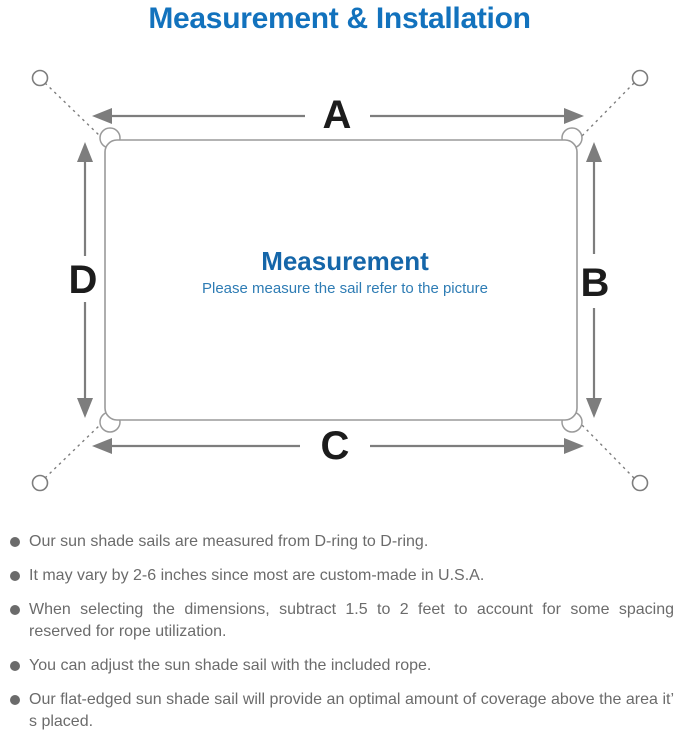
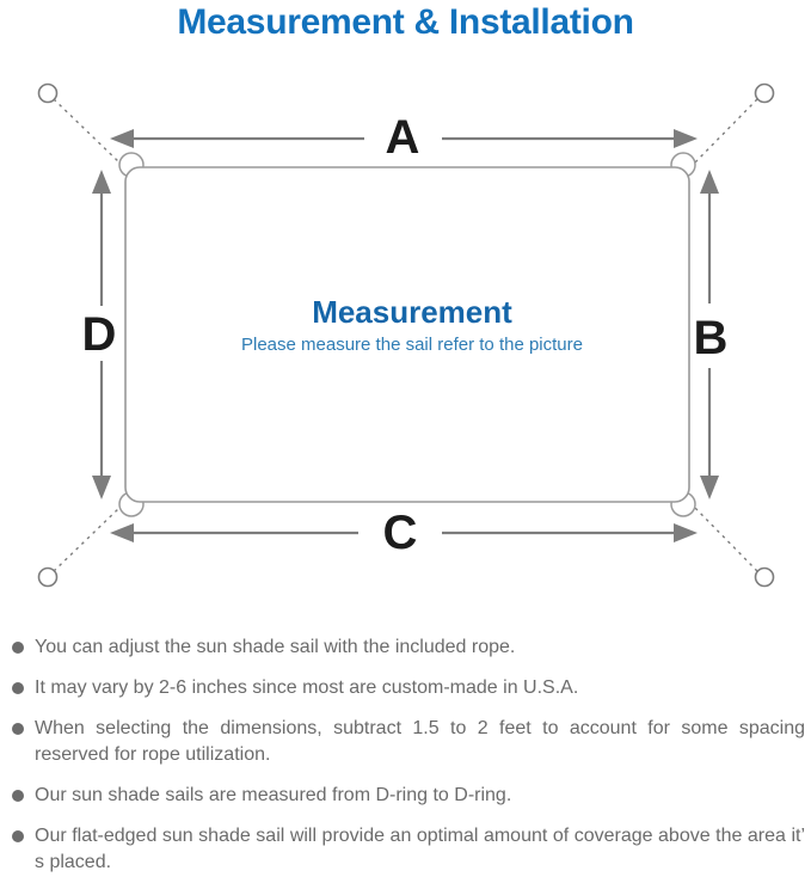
  Measurement & Installation
  A
  C
  D
  B
  Measurement
  Please measure the sail refer to the picture
- Our sun shade sails are measured from D-ring to D-ring.
+ You can adjust the sun shade sail with the included rope.
  It may vary by 2-6 inches since most are custom-made in U.S.A.
  When selecting the dimensions, subtract 1.5 to 2 feet to account for some spacing reserved for rope utilization.
- You can adjust the sun shade sail with the included rope.
+ Our sun shade sails are measured from D-ring to D-ring.
  Our flat-edged sun shade sail will provide an optimal amount of coverage above the area it’ s placed.
